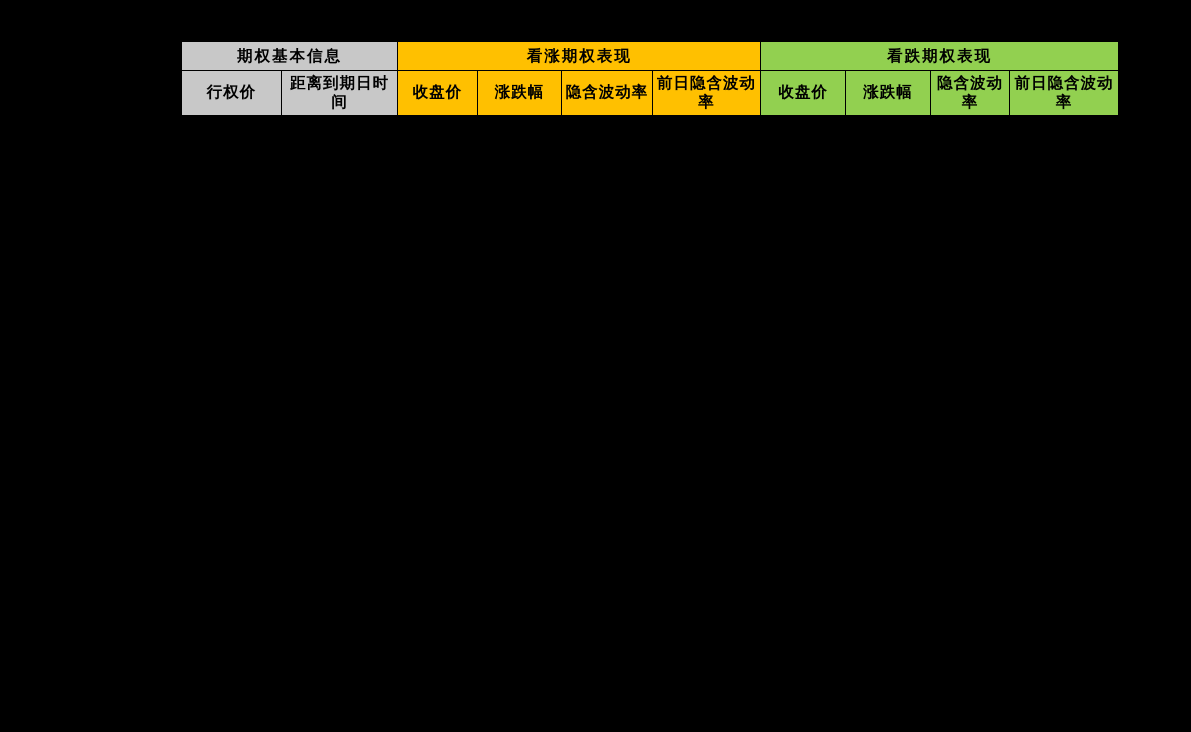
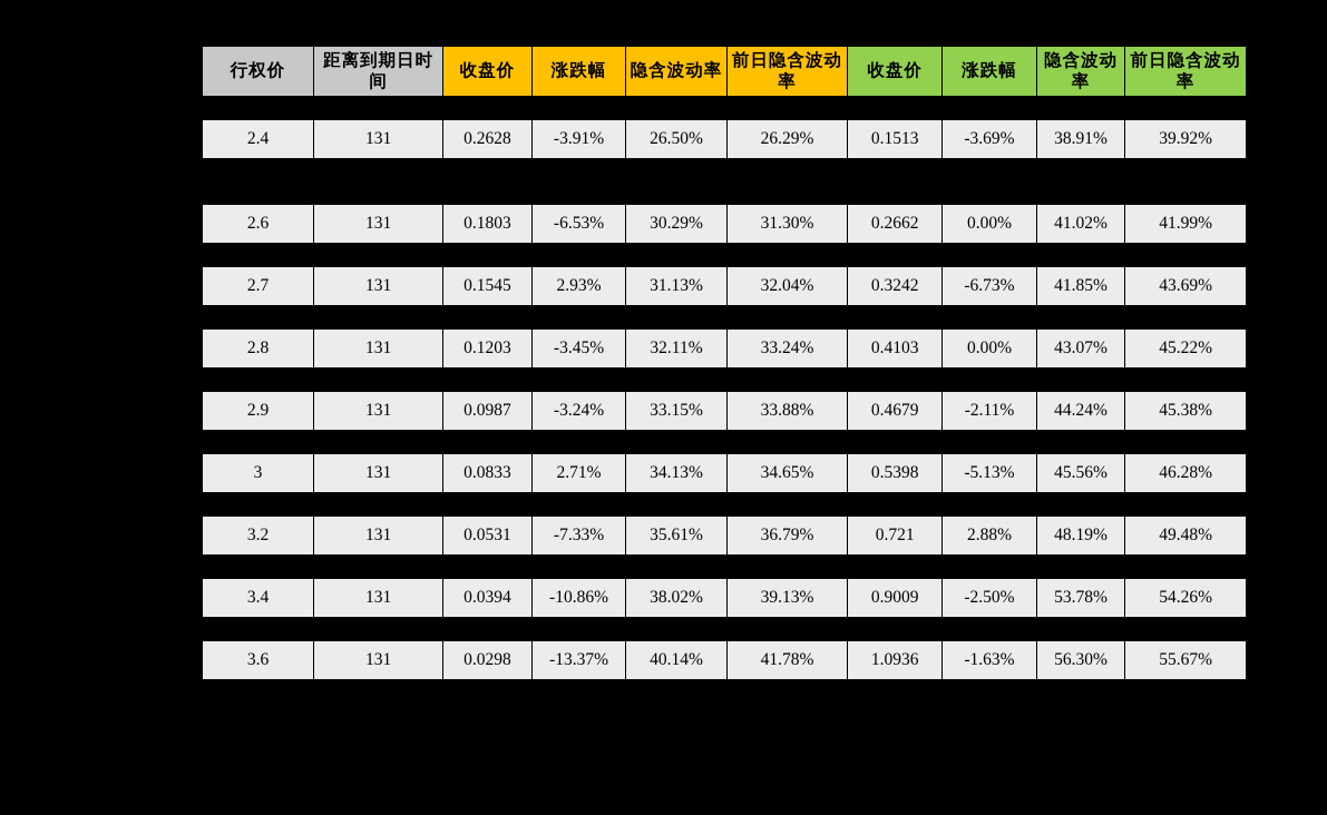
- 期权基本信息	看涨期权表现	看跌期权表现
  行权价	距离到期日时间	收盘价	涨跌幅	隐含波动率	前日隐含波动率	收盘价	涨跌幅	隐含波动率	前日隐含波动率
+ 2.4	131	0.2628	-3.91%	26.50%	26.29%	0.1513	-3.69%	38.91%	39.92%
+ 2.6	131	0.1803	-6.53%	30.29%	31.30%	0.2662	0.00%	41.02%	41.99%
+ 2.7	131	0.1545	2.93%	31.13%	32.04%	0.3242	-6.73%	41.85%	43.69%
+ 2.8	131	0.1203	-3.45%	32.11%	33.24%	0.4103	0.00%	43.07%	45.22%
+ 2.9	131	0.0987	-3.24%	33.15%	33.88%	0.4679	-2.11%	44.24%	45.38%
+ 3	131	0.0833	2.71%	34.13%	34.65%	0.5398	-5.13%	45.56%	46.28%
+ 3.2	131	0.0531	-7.33%	35.61%	36.79%	0.721	2.88%	48.19%	49.48%
+ 3.4	131	0.0394	-10.86%	38.02%	39.13%	0.9009	-2.50%	53.78%	54.26%
+ 3.6	131	0.0298	-13.37%	40.14%	41.78%	1.0936	-1.63%	56.30%	55.67%
